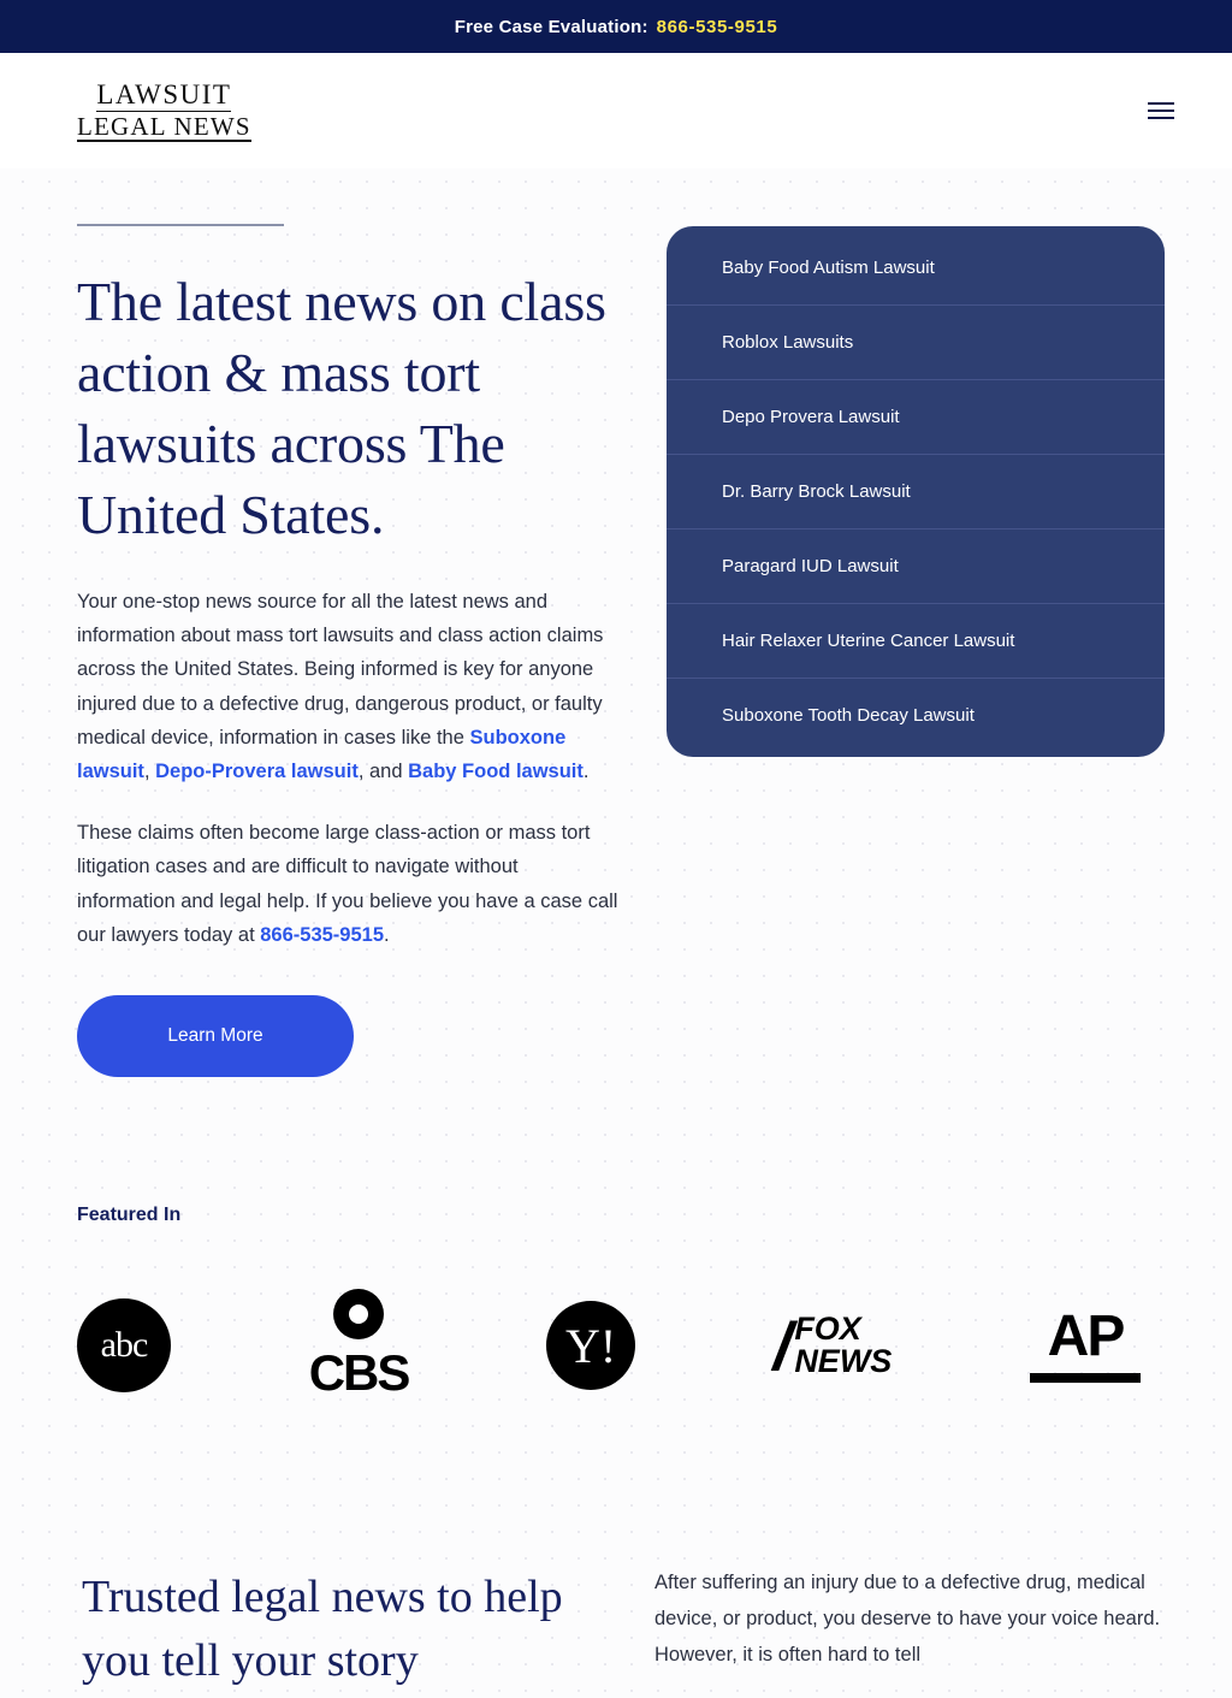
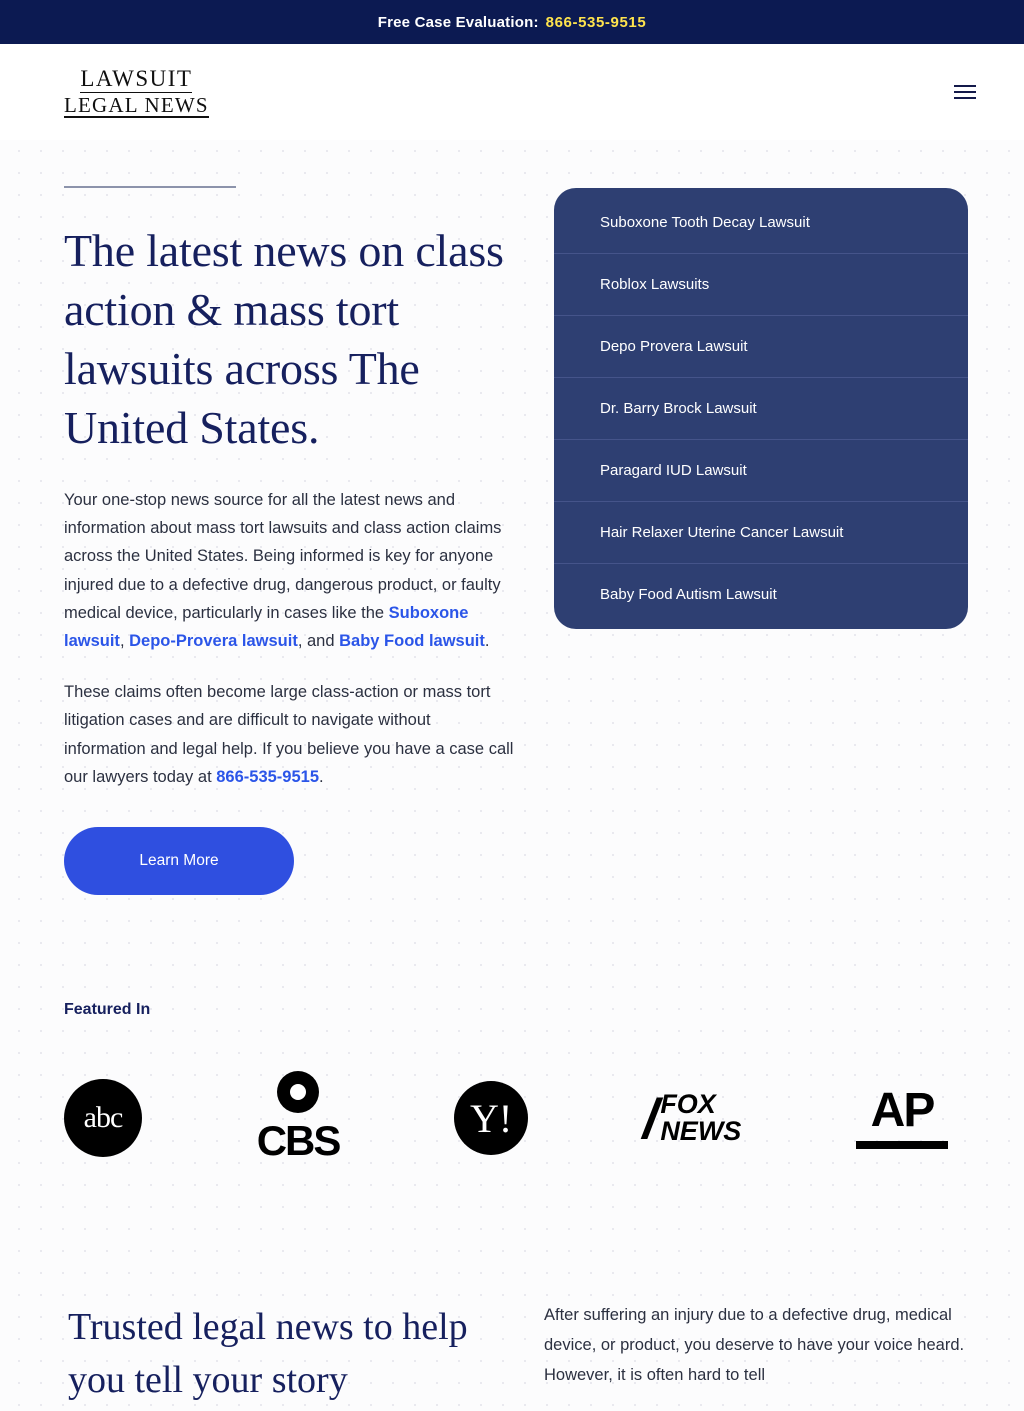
  Free Case Evaluation:
  866-535-9515
  LAWSUIT
  LEGAL NEWS
  The latest news on class action & mass tort lawsuits across The United States.
- Your one-stop news source for all the latest news and information about mass tort lawsuits and class action claims across the United States. Being informed is key for anyone injured due to a defective drug, dangerous product, or faulty medical device, information in cases like the Suboxone lawsuit, Depo-Provera lawsuit, and Baby Food lawsuit.
+ Your one-stop news source for all the latest news and information about mass tort lawsuits and class action claims across the United States. Being informed is key for anyone injured due to a defective drug, dangerous product, or faulty medical device, particularly in cases like the Suboxone lawsuit, Depo-Provera lawsuit, and Baby Food lawsuit.
  These claims often become large class-action or mass tort litigation cases and are difficult to navigate without information and legal help. If you believe you have a case call our lawyers today at 866-535-9515.
  Learn More
- Baby Food Autism Lawsuit
+ Suboxone Tooth Decay Lawsuit
  Roblox Lawsuits
  Depo Provera Lawsuit
  Dr. Barry Brock Lawsuit
  Paragard IUD Lawsuit
  Hair Relaxer Uterine Cancer Lawsuit
- Suboxone Tooth Decay Lawsuit
+ Baby Food Autism Lawsuit
  Featured In
  abc
  CBS
  Y!
  /
  FOX
  NEWS
  AP
  Trusted legal news to help you tell your story
  After suffering an injury due to a defective drug, medical device, or product, you deserve to have your voice heard. However, it is often hard to tell
